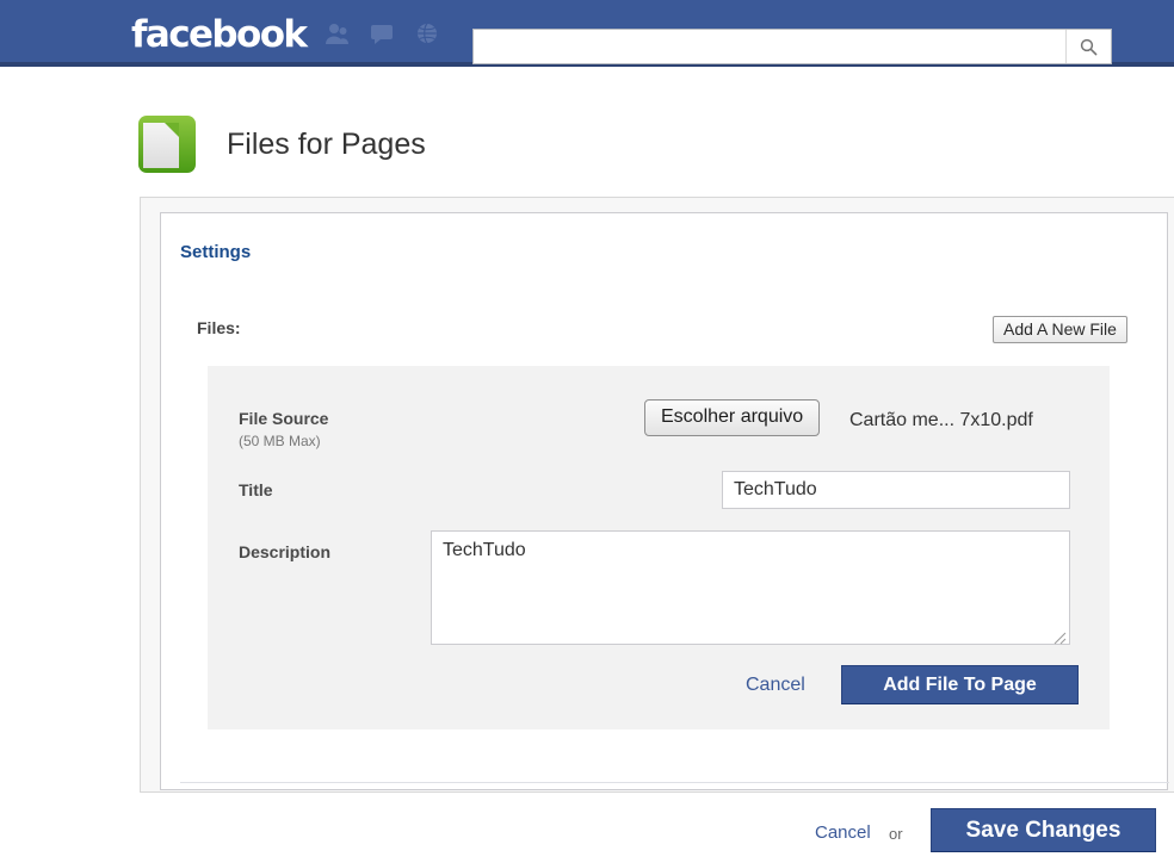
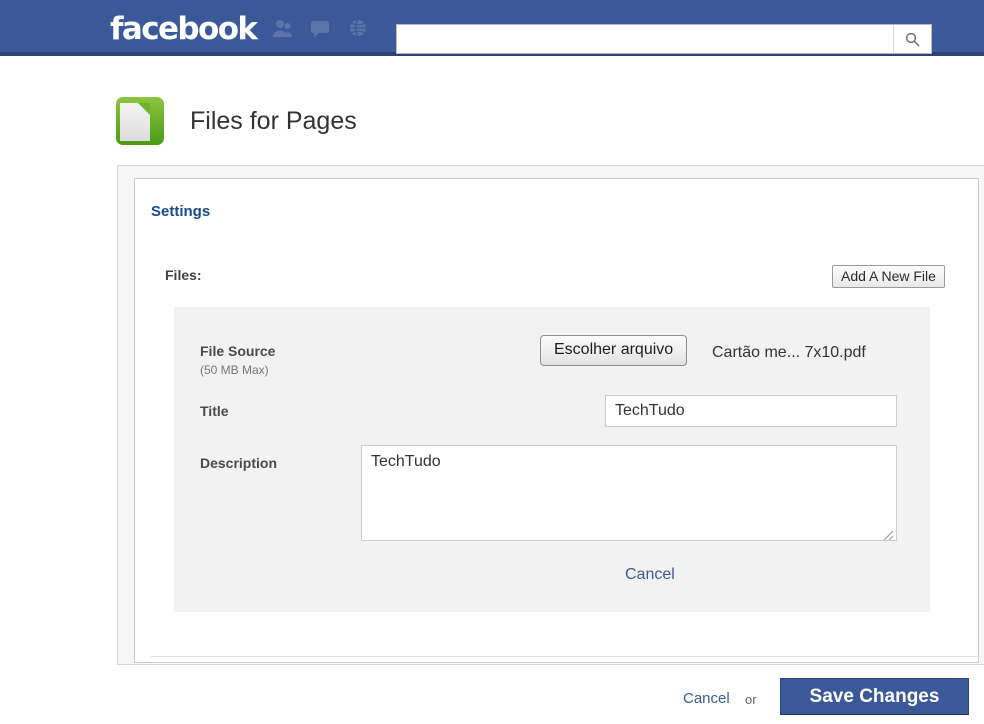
  facebook
  Files for Pages
  Settings
  Files:
  Add A New File
  File Source
  (50 MB Max)
  Escolher arquivo
  Cartão me... 7x10.pdf
  Title
  TechTudo
  Description
  TechTudo
  Cancel
- Add File To Page
  Cancel
  or
  Save Changes
